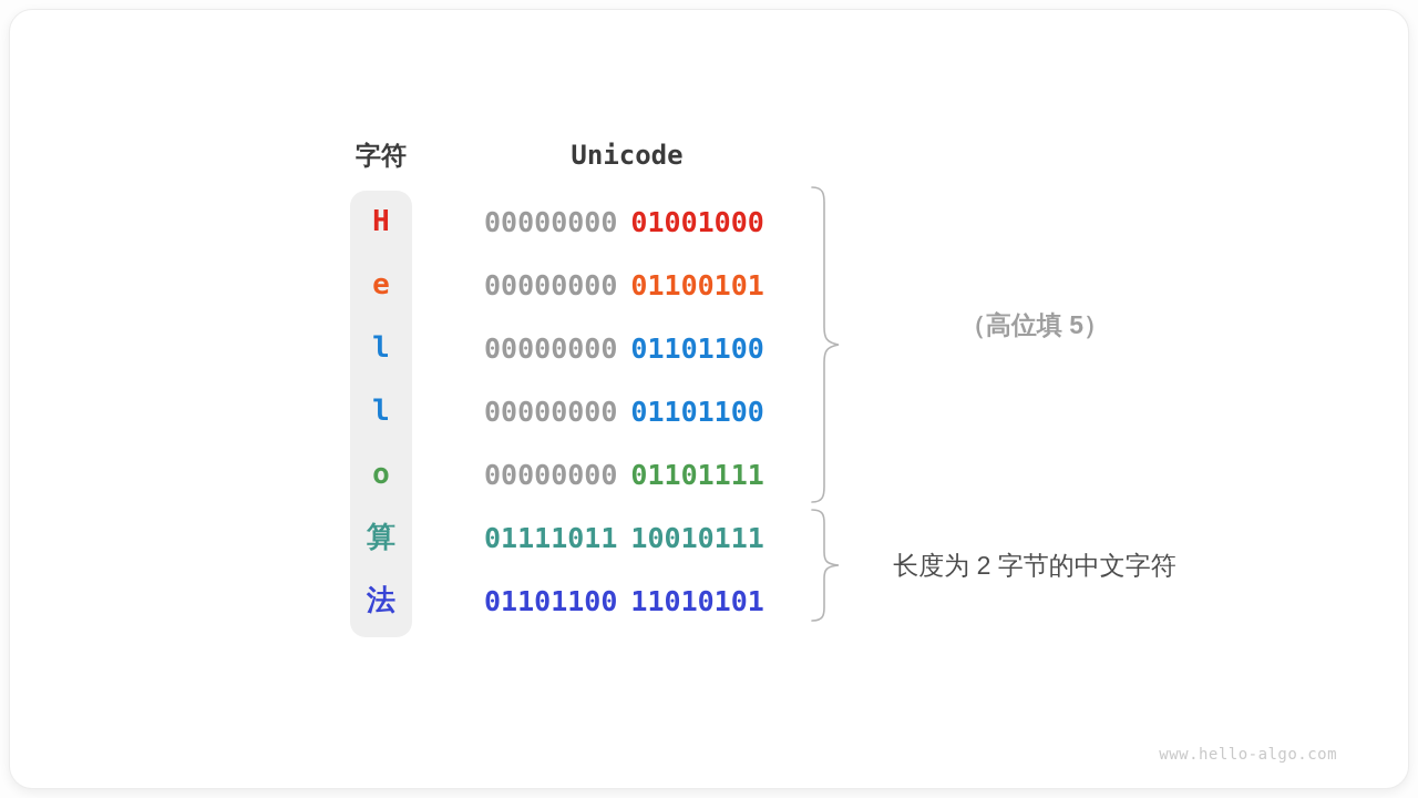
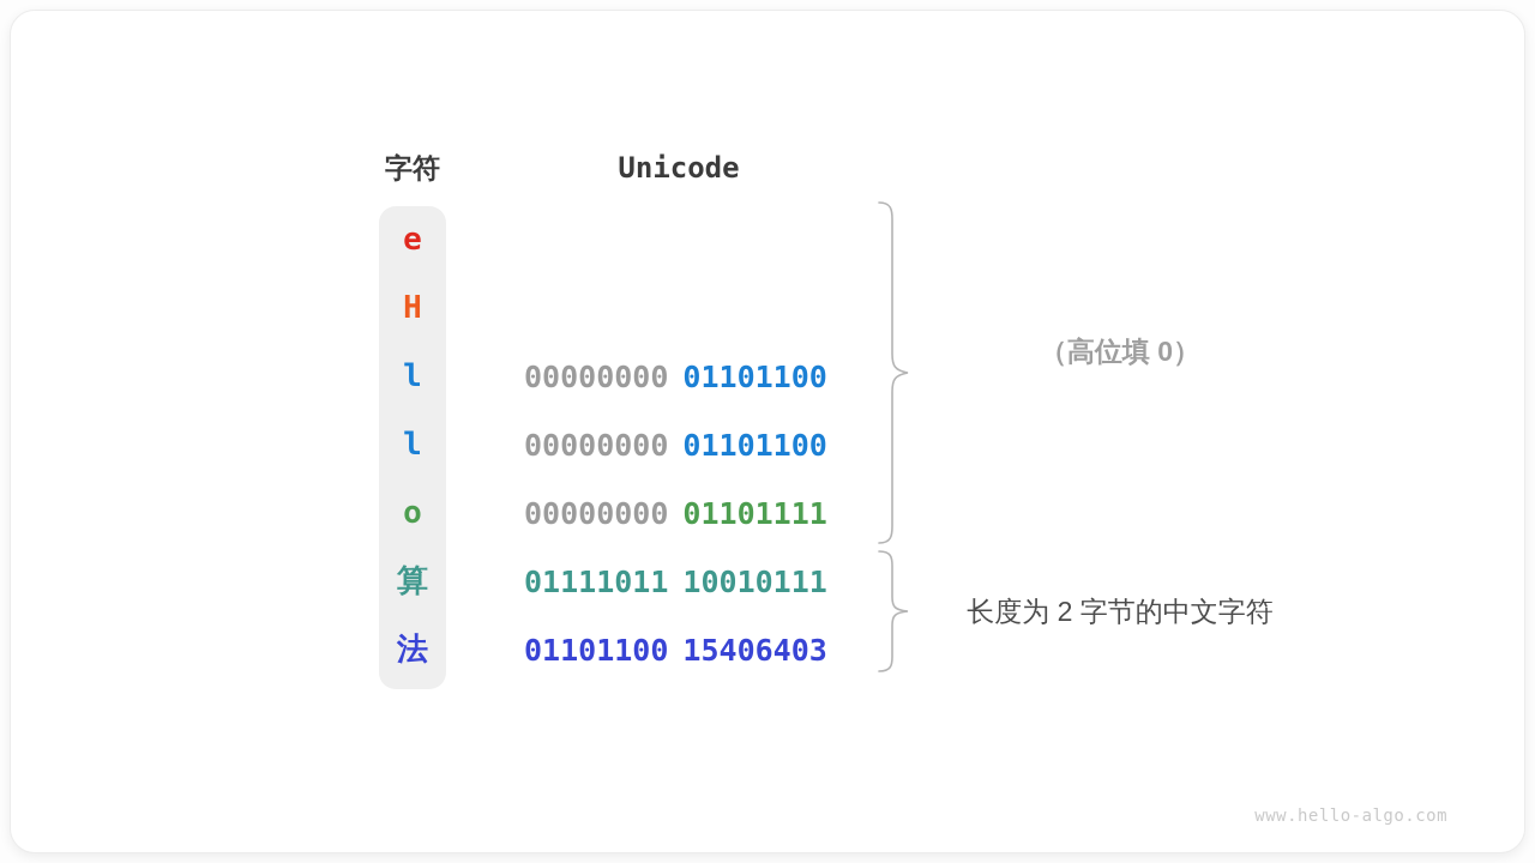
  字符
  Unicode
- H
+ e
- 00000000 01001000
- e
+ H
- 00000000 01100101
  l
  00000000 01101100
  l
  00000000 01101100
  o
  00000000 01101111
  算
  01111011 10010111
  法
- 01101100 11010101
+ 01101100 15406403
- （高位填 5）
+ （高位填 0）
  长度为 2 字节的中文字符
  www.hello-algo.com
